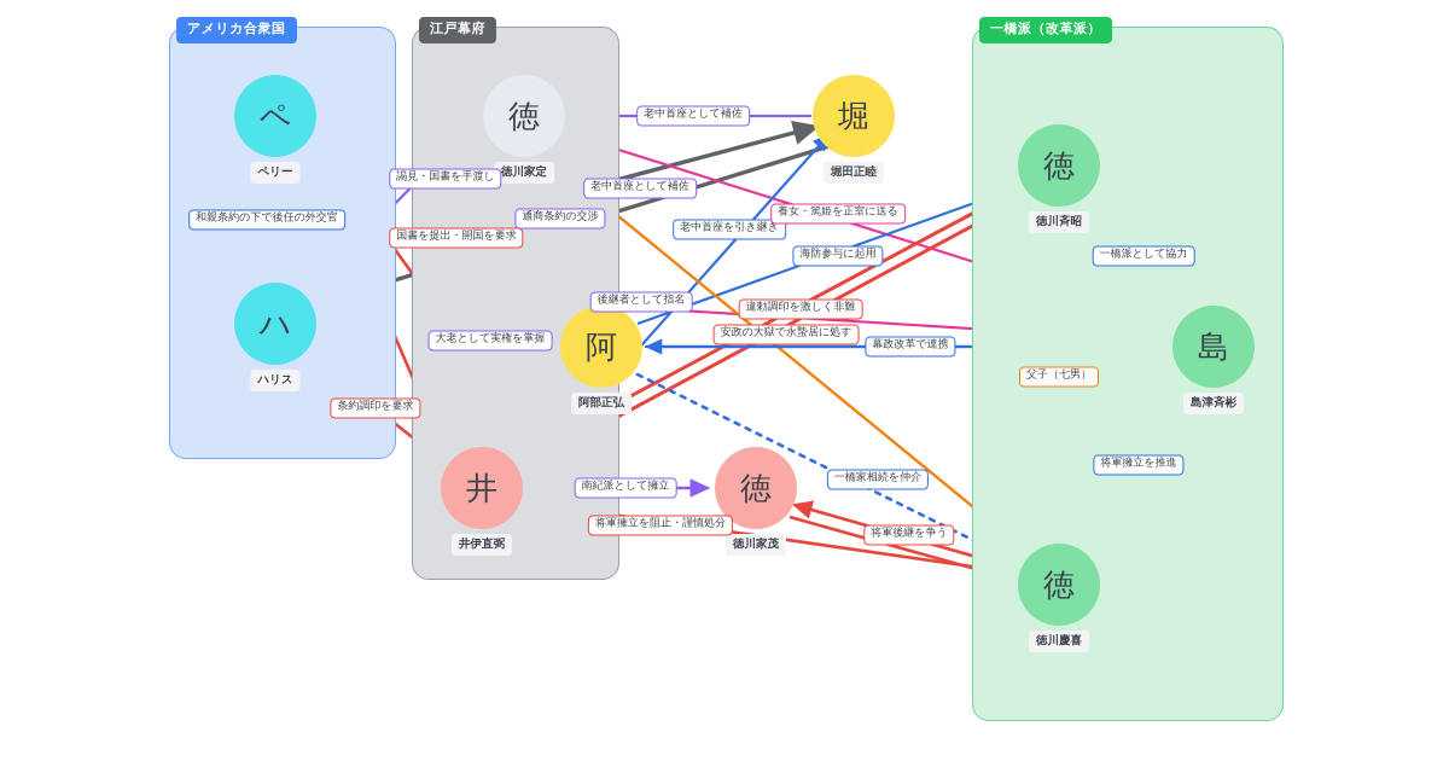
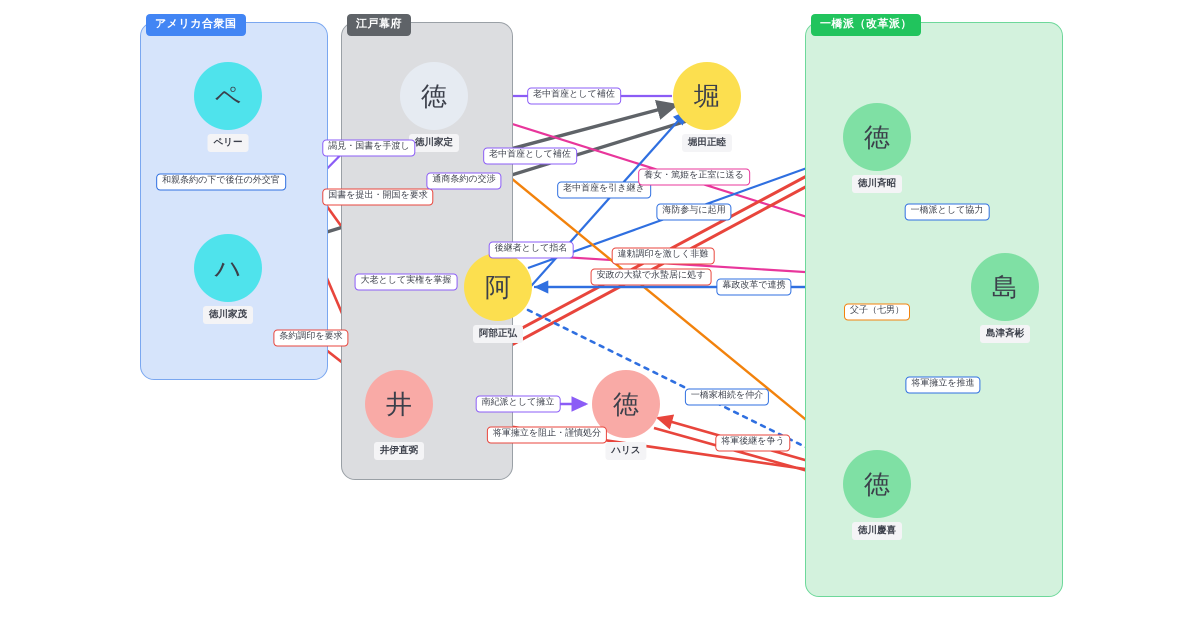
  アメリカ合衆国
  江戸幕府
  一橋派（改革派）
  ペ
  ペリー
  ハ
- ハリス
+ 徳川家茂
  徳
  徳川家定
  堀
  堀田正睦
  阿
  阿部正弘
  井
  井伊直弼
  徳
- 徳川家茂
+ ハリス
  徳
  徳川斉昭
  島
  島津斉彬
  徳
  徳川慶喜
  国書を提出・開国を要求
  謁見・国書を手渡し
  和親条約の下で後任の外交官
  通商条約の交渉
  老中首座として補佐
  老中首座として補佐
  老中首座を引き継ぎ
  海防参与に起用
  後継者として指名
  養女・篤姫を正室に送る
  大老として実権を掌握
  条約調印を要求
  違勅調印を激しく非難
  安政の大獄で永蟄居に処す
  幕政改革で連携
  一橋派として協力
  父子（七男）
  将軍擁立を推進
  南紀派として擁立
  将軍擁立を阻止・謹慎処分
  将軍後継を争う
  一橋家相続を仲介
